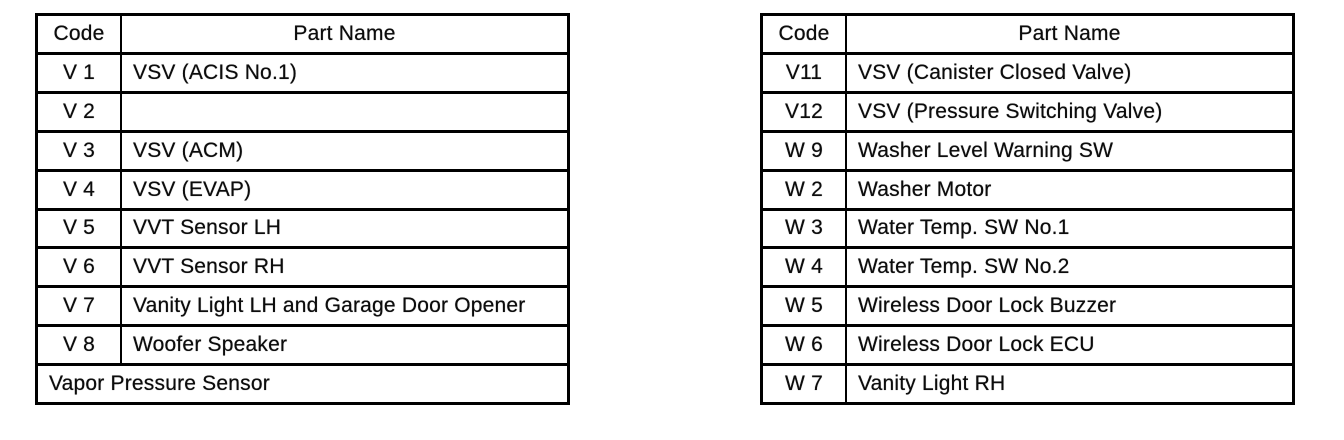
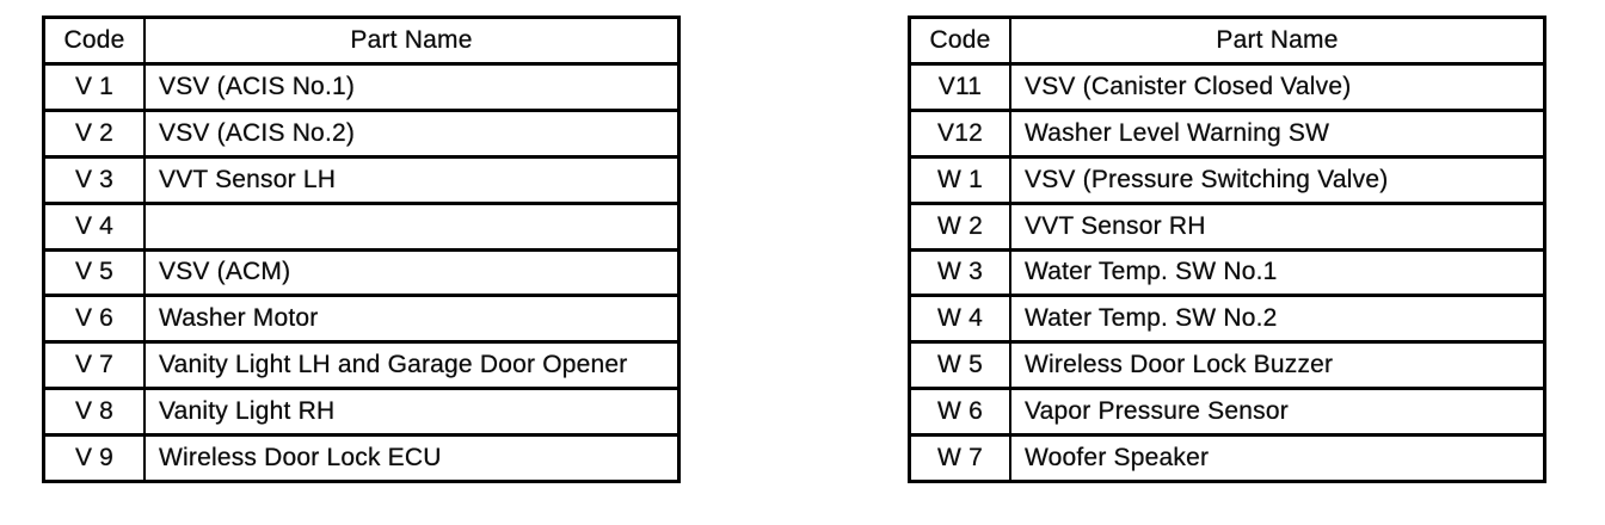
  Code
  Part Name
  V 1
  VSV (ACIS No.1)
  V 2
+ VSV (ACIS No.2)
  V 3
- VSV (ACM)
+ VVT Sensor LH
  V 4
- VSV (EVAP)
  V 5
- VVT Sensor LH
+ VSV (ACM)
  V 6
- VVT Sensor RH
+ Washer Motor
  V 7
  Vanity Light LH and Garage Door Opener
  V 8
- Woofer Speaker
+ Vanity Light RH
+ V 9
- Vapor Pressure Sensor
+ Wireless Door Lock ECU
  Code
  Part Name
  V11
  VSV (Canister Closed Valve)
  V12
- VSV (Pressure Switching Valve)
+ Washer Level Warning SW
- W 9
+ W 1
- Washer Level Warning SW
+ VSV (Pressure Switching Valve)
  W 2
- Washer Motor
+ VVT Sensor RH
  W 3
  Water Temp. SW No.1
  W 4
  Water Temp. SW No.2
  W 5
  Wireless Door Lock Buzzer
  W 6
- Wireless Door Lock ECU
+ Vapor Pressure Sensor
  W 7
- Vanity Light RH
+ Woofer Speaker
